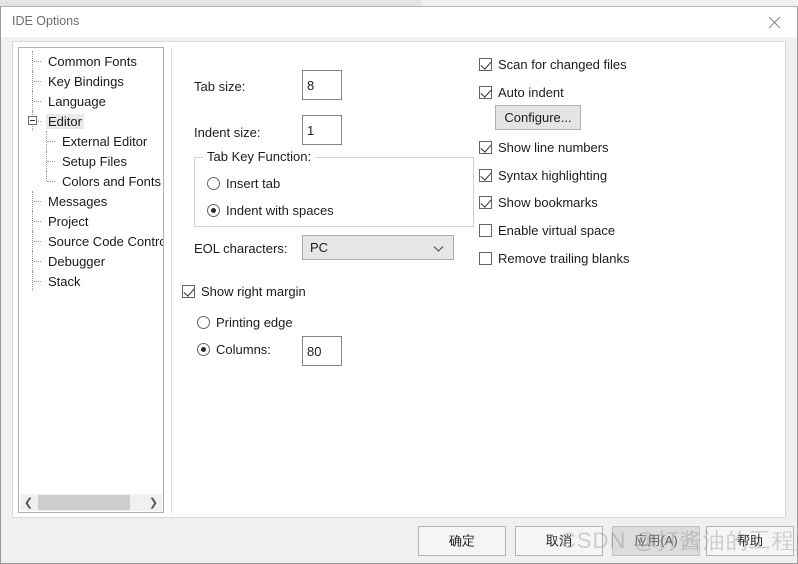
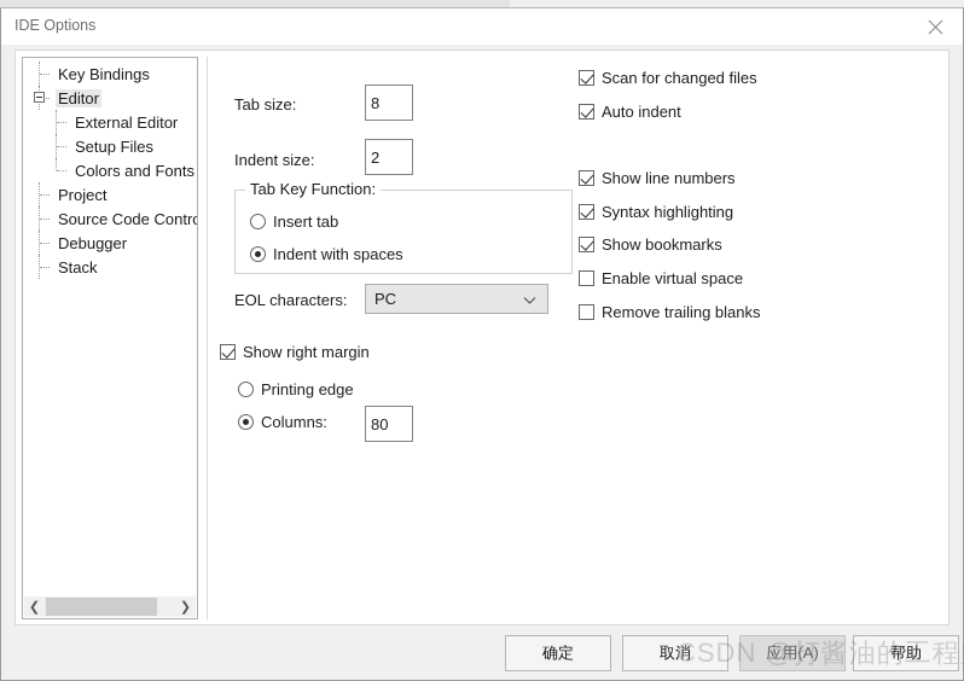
  IDE Options
- Common Fonts
  Key Bindings
- Language
  Editor
  External Editor
  Setup Files
  Colors and Fonts
- Messages
  Project
  Source Code Contro
  Debugger
  Stack
  ❮
  ❯
  Tab size:
  8
  Indent size:
- 1
+ 2
  Tab Key Function:
  Insert tab
  Indent with spaces
  EOL characters:
  PC
  Show right margin
  Printing edge
  Columns:
  80
  Scan for changed files
  Auto indent
- Configure...
  Show line numbers
  Syntax highlighting
  Show bookmarks
  Enable virtual space
  Remove trailing blanks
  确定
  取消
  应用(A)
  帮助
  CSDN @打酱油的工程
